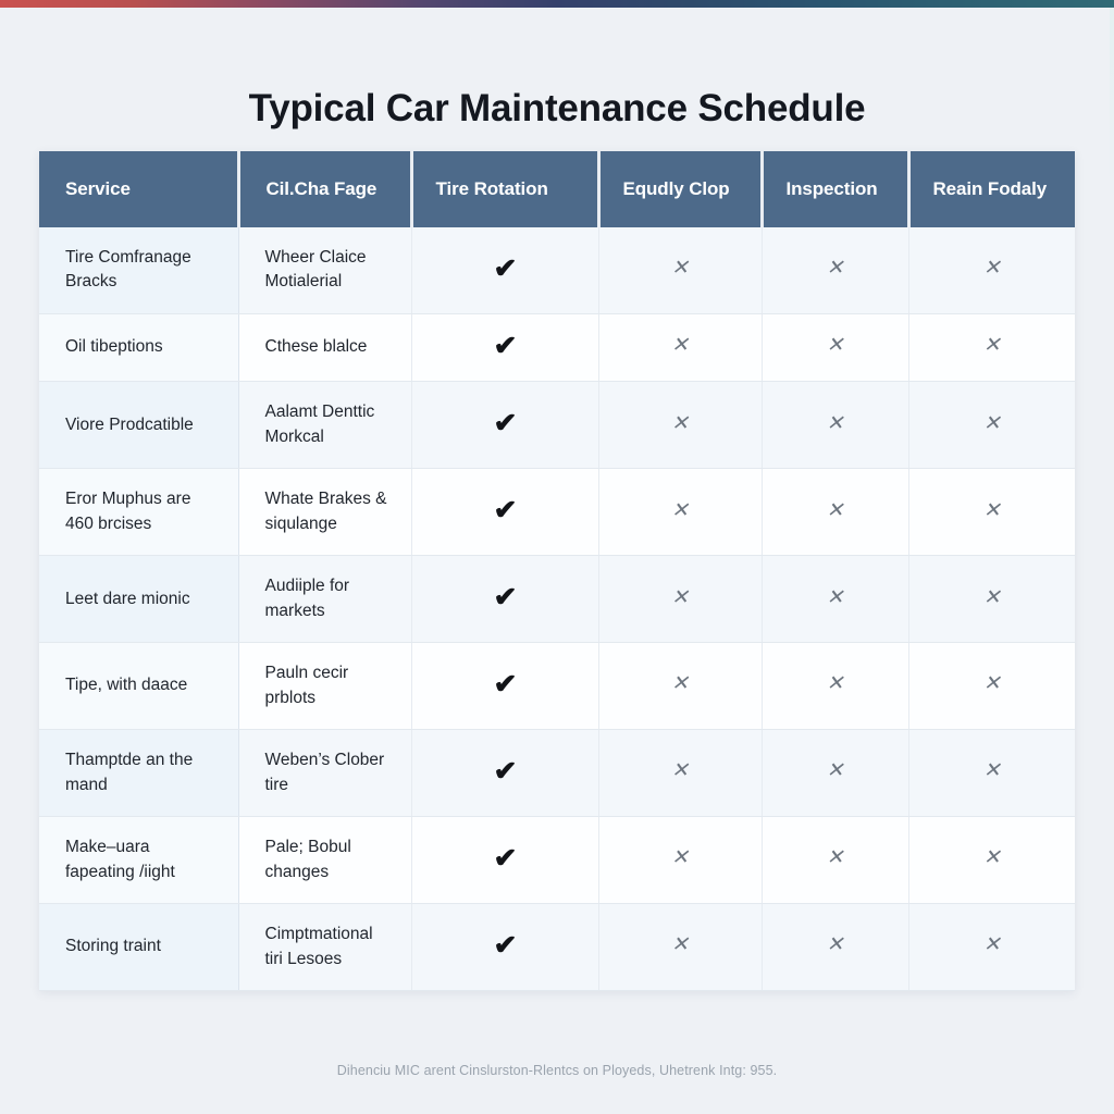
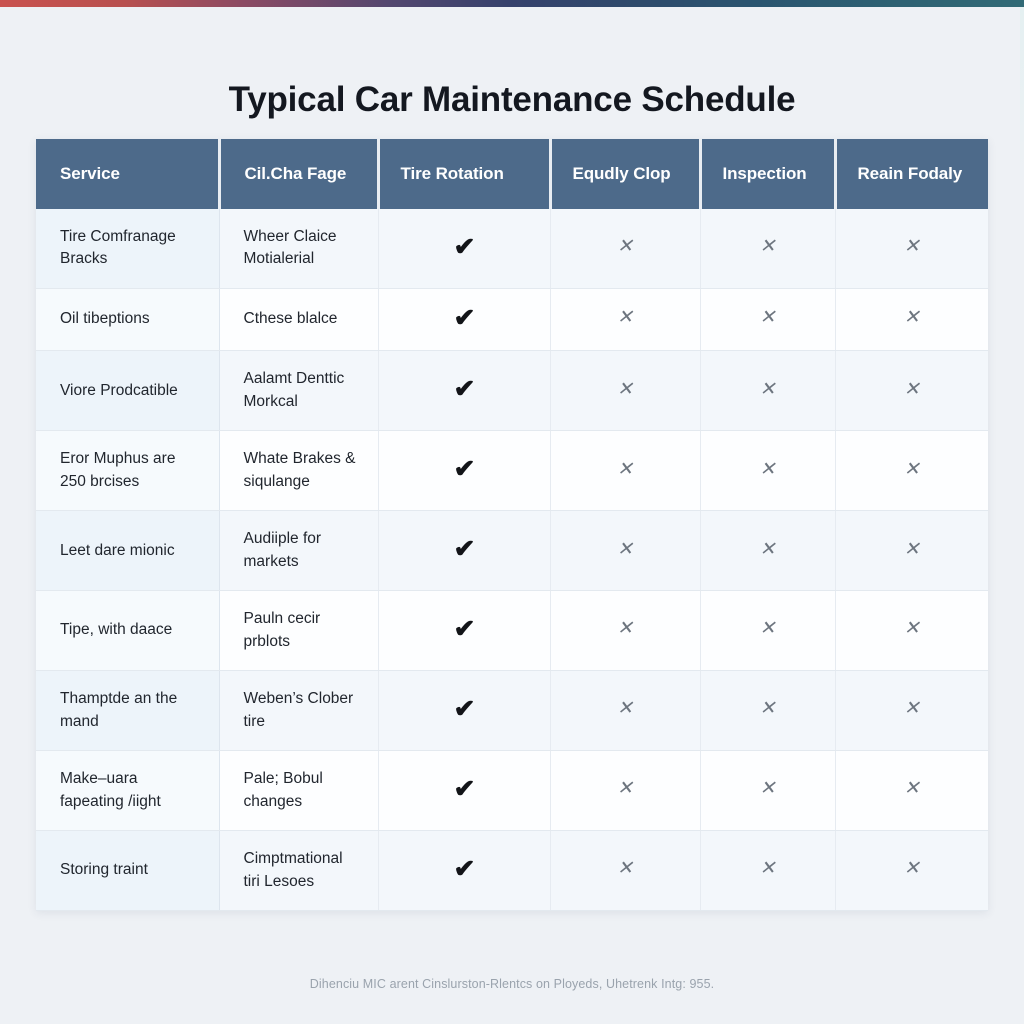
  Typical Car Maintenance Schedule
  Service	Cil.Cha Fage	Tire Rotation	Equdly Clop	Inspection	Reain Fodaly
  Tire Comfranage Bracks	Wheer Claice Motialerial	✔	✕	✕	✕
  Oil tibeptions	Cthese blalce	✔	✕	✕	✕
  Viore Prodcatible	Aalamt Denttic Morkcal	✔	✕	✕	✕
- Eror Muphus are 460 brcises	Whate Brakes & siqulange	✔	✕	✕	✕
+ Eror Muphus are 250 brcises	Whate Brakes & siqulange	✔	✕	✕	✕
  Leet dare mionic	Audiiple for markets	✔	✕	✕	✕
  Tipe, with daace	Pauln cecir prblots	✔	✕	✕	✕
  Thamptde an the mand	Weben’s Clober tire	✔	✕	✕	✕
  Make–uara fapeating /iight	Pale; Bobul changes	✔	✕	✕	✕
  Storing traint	Cimptmational tiri Lesoes	✔	✕	✕	✕
  Dihenciu MIC arent Cinslurston-Rlentcs on Ployeds, Uhetrenk Intg: 955.
